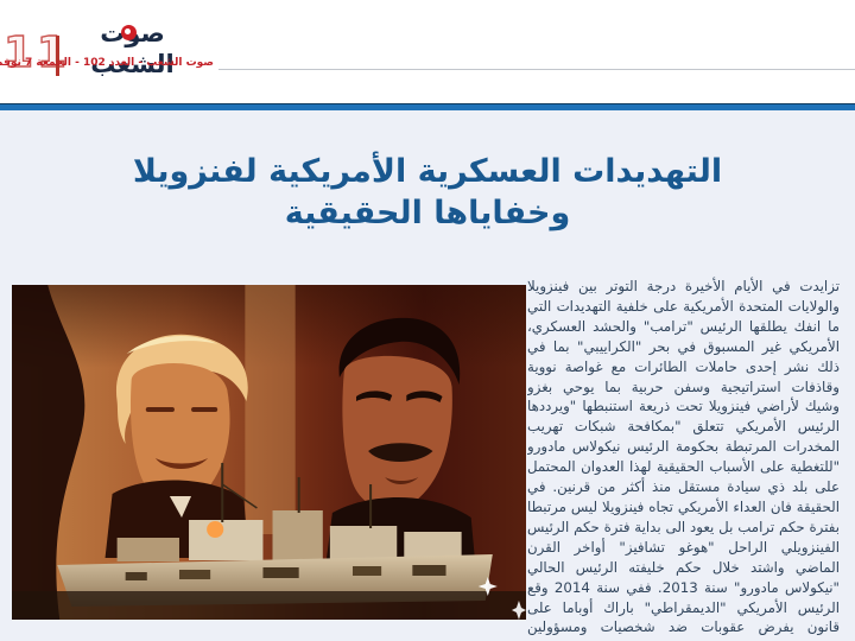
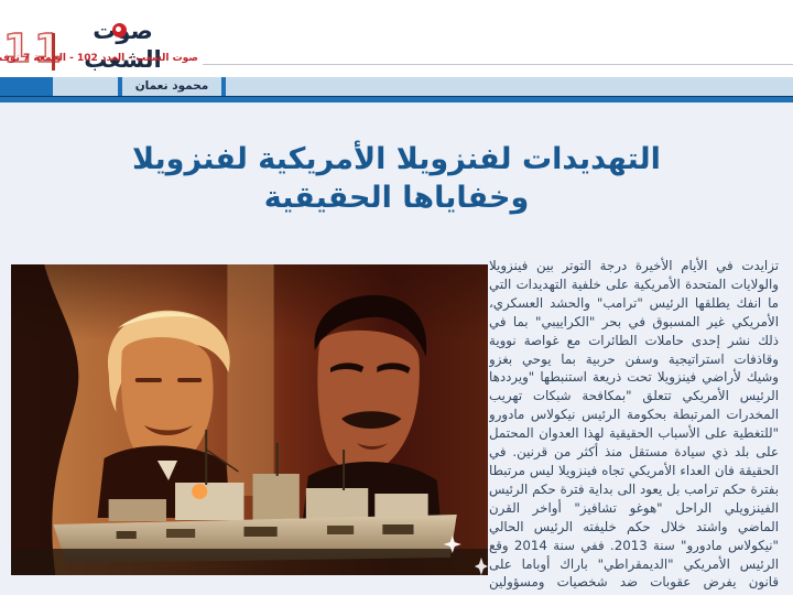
  11
  صت الشعب
  صوت الشعب - العدد 102 - الجمعة 7 نوف
+ محمود نعمان
- التهديدات العسكرية الأمريكية لفنزويلا وخفاياها الحقيقية
+ التهديدات لفنزويلا الأمريكية لفنزويلا وخفاياها الحقيقية
  تزايدت في الأيام الأخيرة درجة التوتر بين فينزويلا والولايات المتحدة الأمريكية على خلفية التهديدات التي ما انفك يطلقها الرئيس "ترامب" والحشد العسكري، الأمريكي غير المسبوق في بحر "الكراييبي" بما في ذلك نشر إحدى حاملات الطائرات مع غواصة نووية وقاذفات استراتيجية وسفن حربية بما يوحي بغزو وشيك لأراضي فينزويلا تحت ذريعة استنبطها "ويرددها الرئيس الأمريكي تتعلق "بمكافحة شبكات تهريب المخدرات المرتبطة بحكومة الرئيس نيكولاس مادورو "للتغطية على الأسباب الحقيقية لهذا العدوان المحتمل على بلد ذي سيادة مستقل منذ أكثر من قرنين. في الحقيقة فان العداء الأمريكي تجاه فينزويلا ليس مرتبطا بفترة حكم ترامب بل يعود الى بداية فترة حكم الرئيس الفينزويلي الراحل "هوغو تشافيز" أواخر القرن الماضي واشتد خلال حكم خليفته الرئيس الحالي "نيكولاس مادورو" سنة 2013. ففي سنة 2014 وقع الرئيس الأمريكي "الديمقراطي" باراك أوباما على قانون يفرض عقوبات ضد شخصيات ومسؤولين
